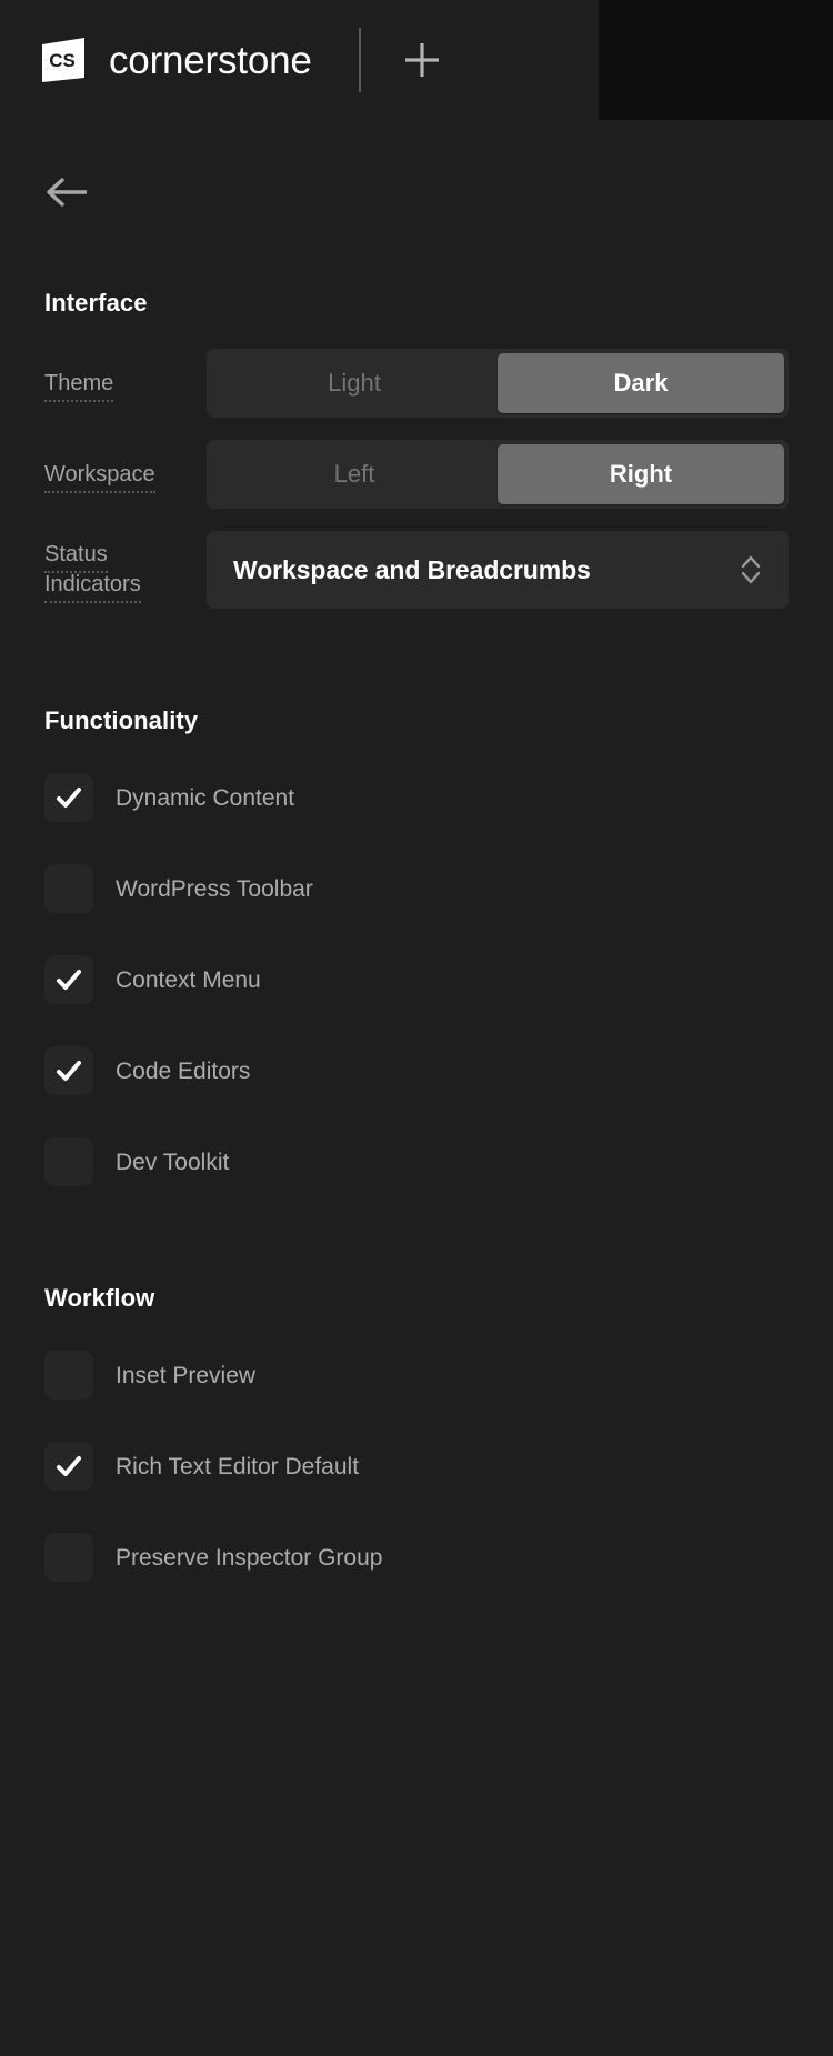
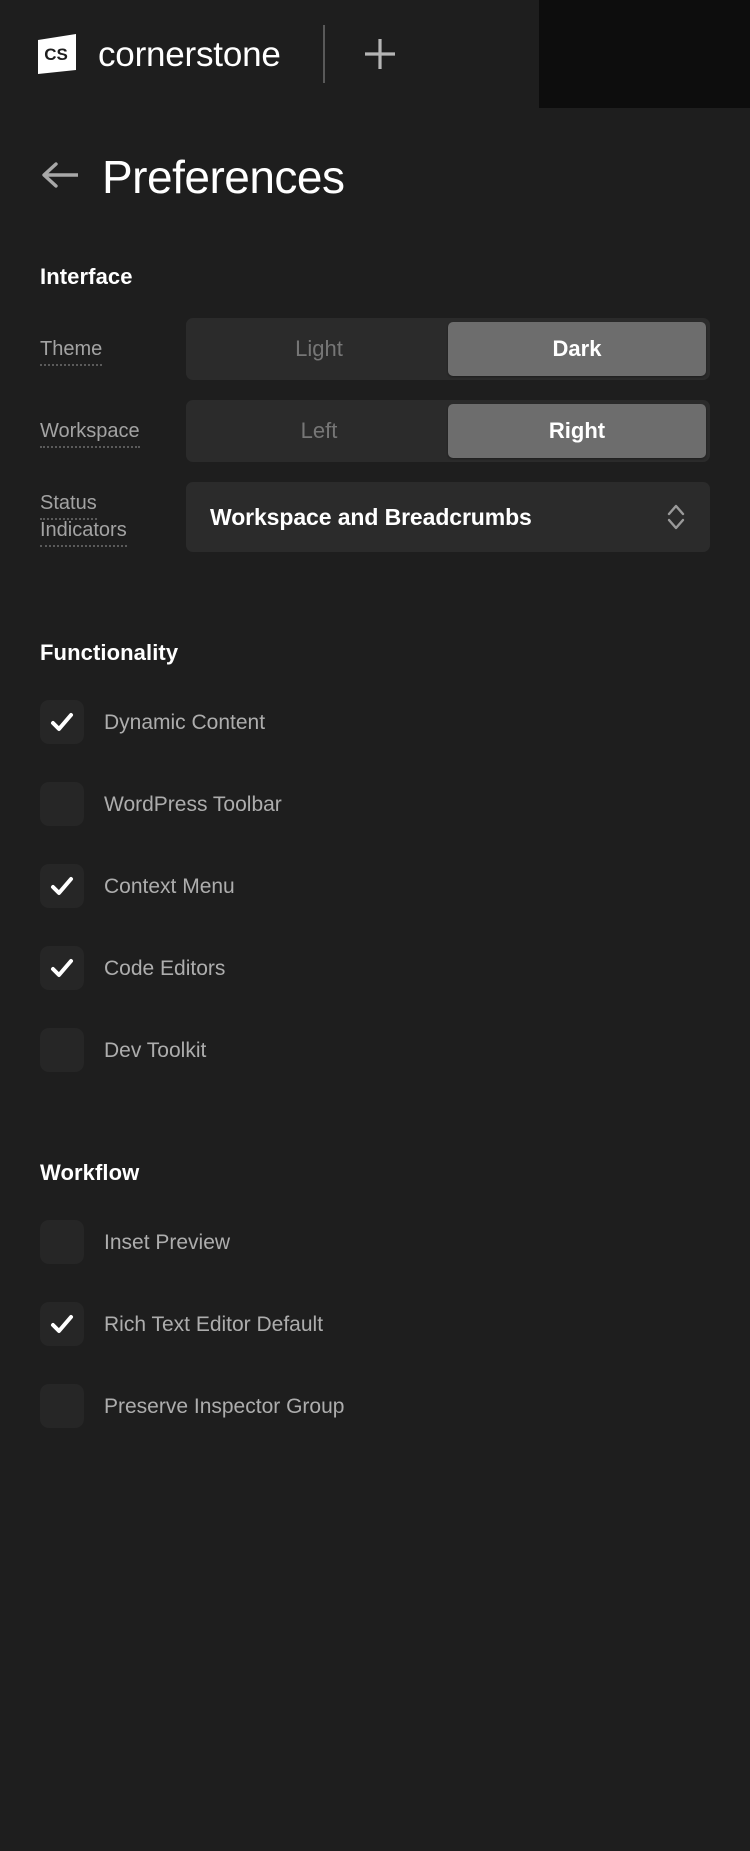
  CS
  cornerstone
+ Preferences
  Interface
  Theme
  Light
  Dark
  Workspace
  Left
  Right
  Status Indicators
  Workspace and Breadcrumbs
  Functionality
  Dynamic Content
  WordPress Toolbar
  Context Menu
  Code Editors
  Dev Toolkit
  Workflow
  Inset Preview
  Rich Text Editor Default
  Preserve Inspector Group
